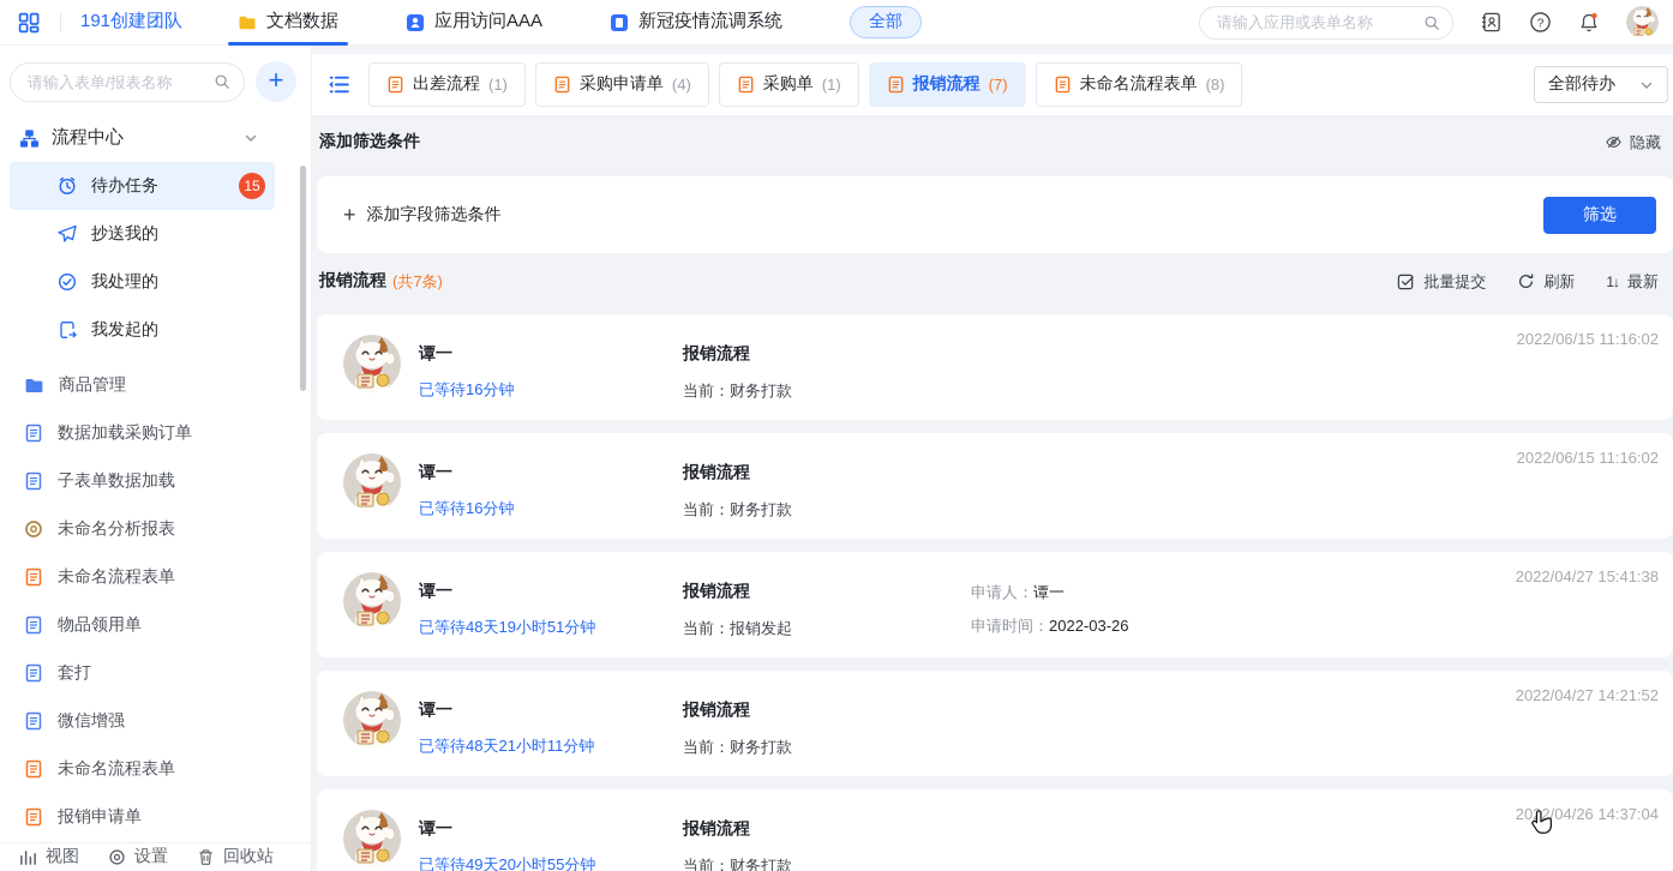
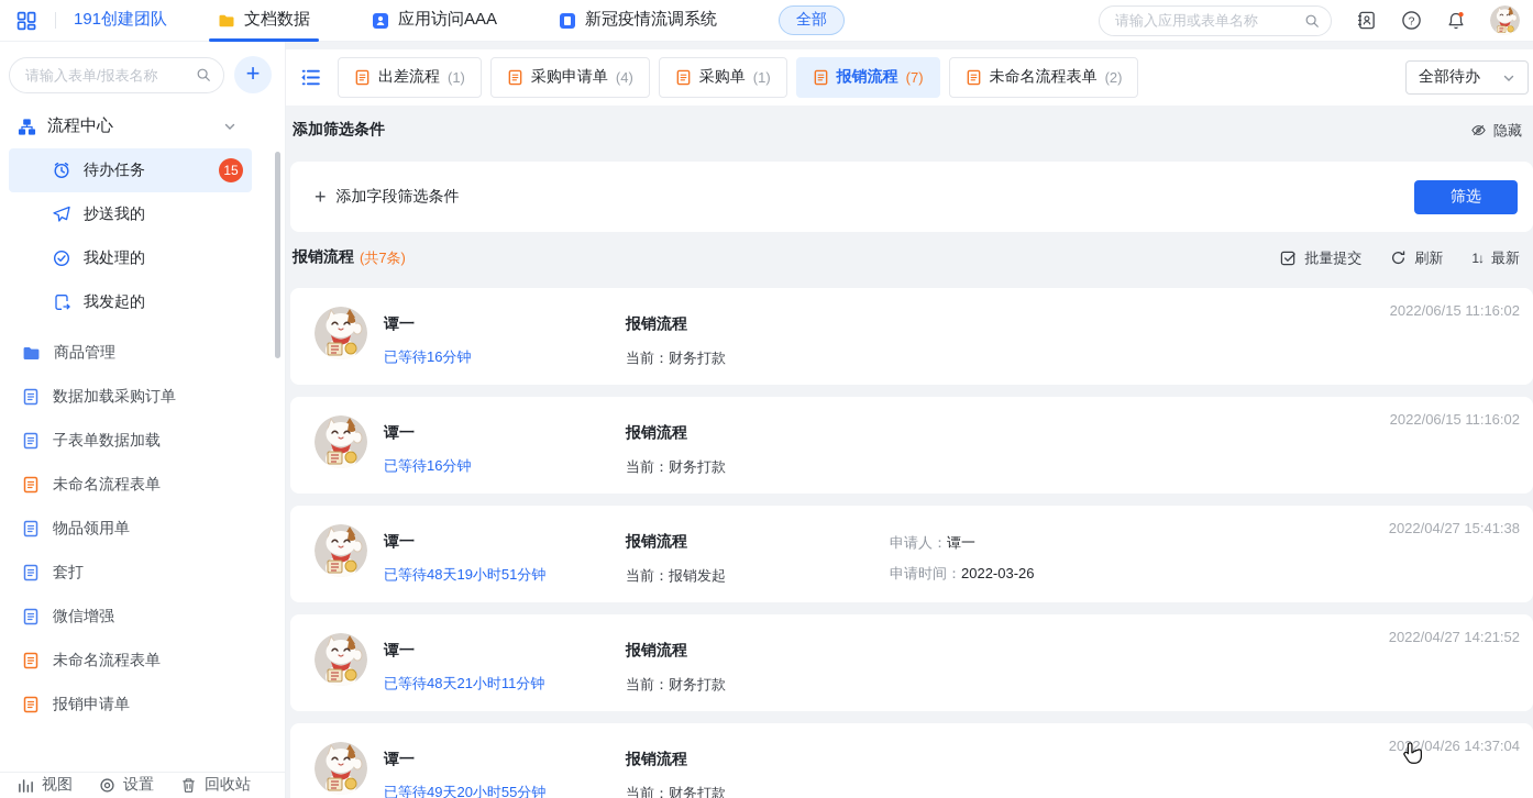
  191创建团队
  文档数据
  应用访问AAA
  新冠疫情流调系统
  全部
  请输入应用或表单名称
  ?
  请输入表单/报表名称
  +
  流程中心
  待办任务
  15
  抄送我的
  我处理的
  我发起的
  商品管理
  数据加载采购订单
  子表单数据加载
- 未命名分析报表
  未命名流程表单
  物品领用单
  套打
  微信增强
  未命名流程表单
  报销申请单
  视图
  设置
  回收站
  出差流程
  (1)
  采购申请单
  (4)
  采购单
  (1)
  报销流程
  (7)
  未命名流程表单
- (8)
+ (2)
  全部待办
  添加筛选条件
  隐藏
  +
  添加字段筛选条件
  筛选
  报销流程
  (共7条)
  批量提交
  刷新
  1↓
  最新
  谭一
  已等待16分钟
  报销流程
  当前：财务打款
  2022/06/15 11:16:02
  谭一
  已等待16分钟
  报销流程
  当前：财务打款
  2022/06/15 11:16:02
  谭一
  已等待48天19小时51分钟
  报销流程
  当前：报销发起
  申请人：谭一
  申请时间：2022-03-26
  2022/04/27 15:41:38
  谭一
  已等待48天21小时11分钟
  报销流程
  当前：财务打款
  2022/04/27 14:21:52
  谭一
  已等待49天20小时55分钟
  报销流程
  当前：财务打款
  202/04/26 14:37:04
